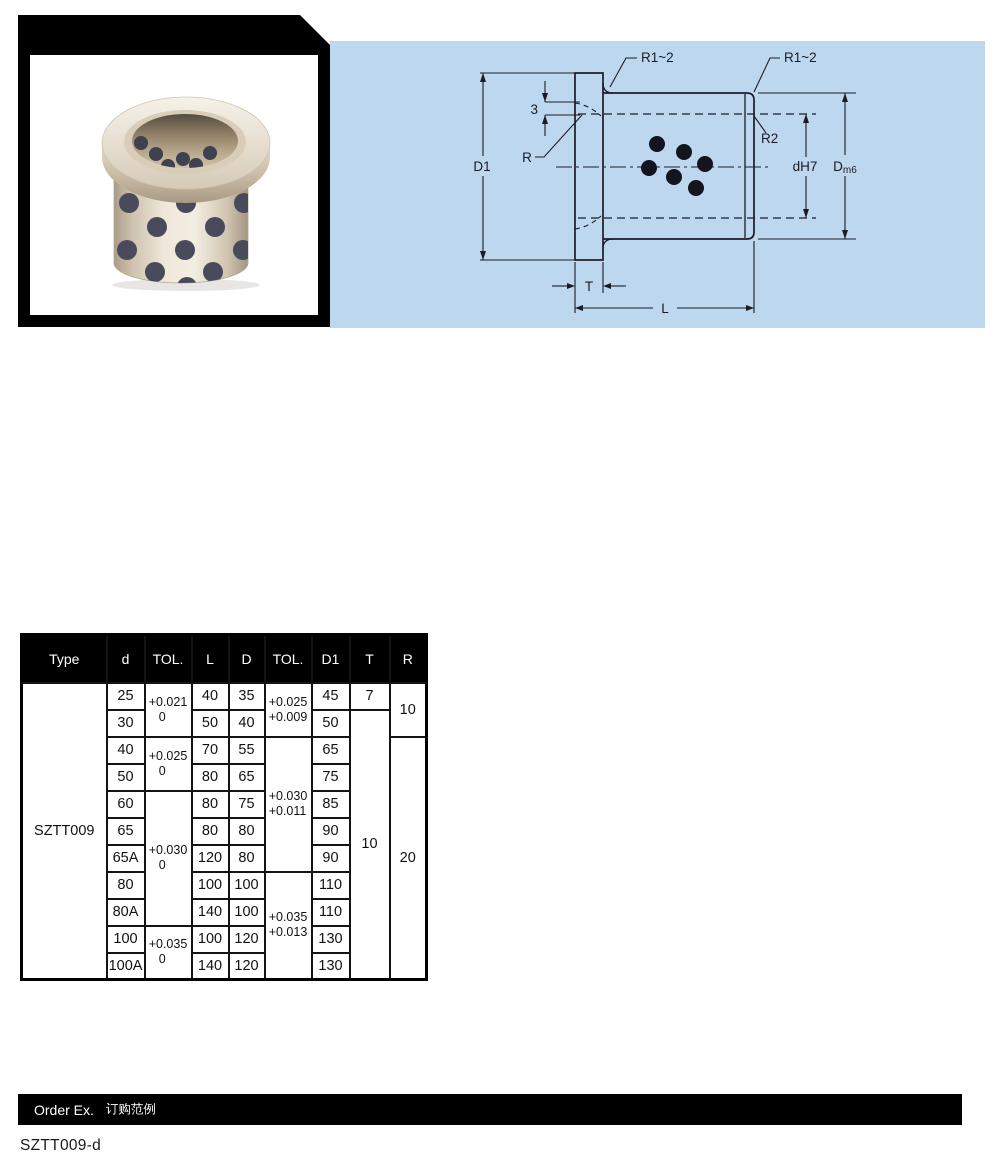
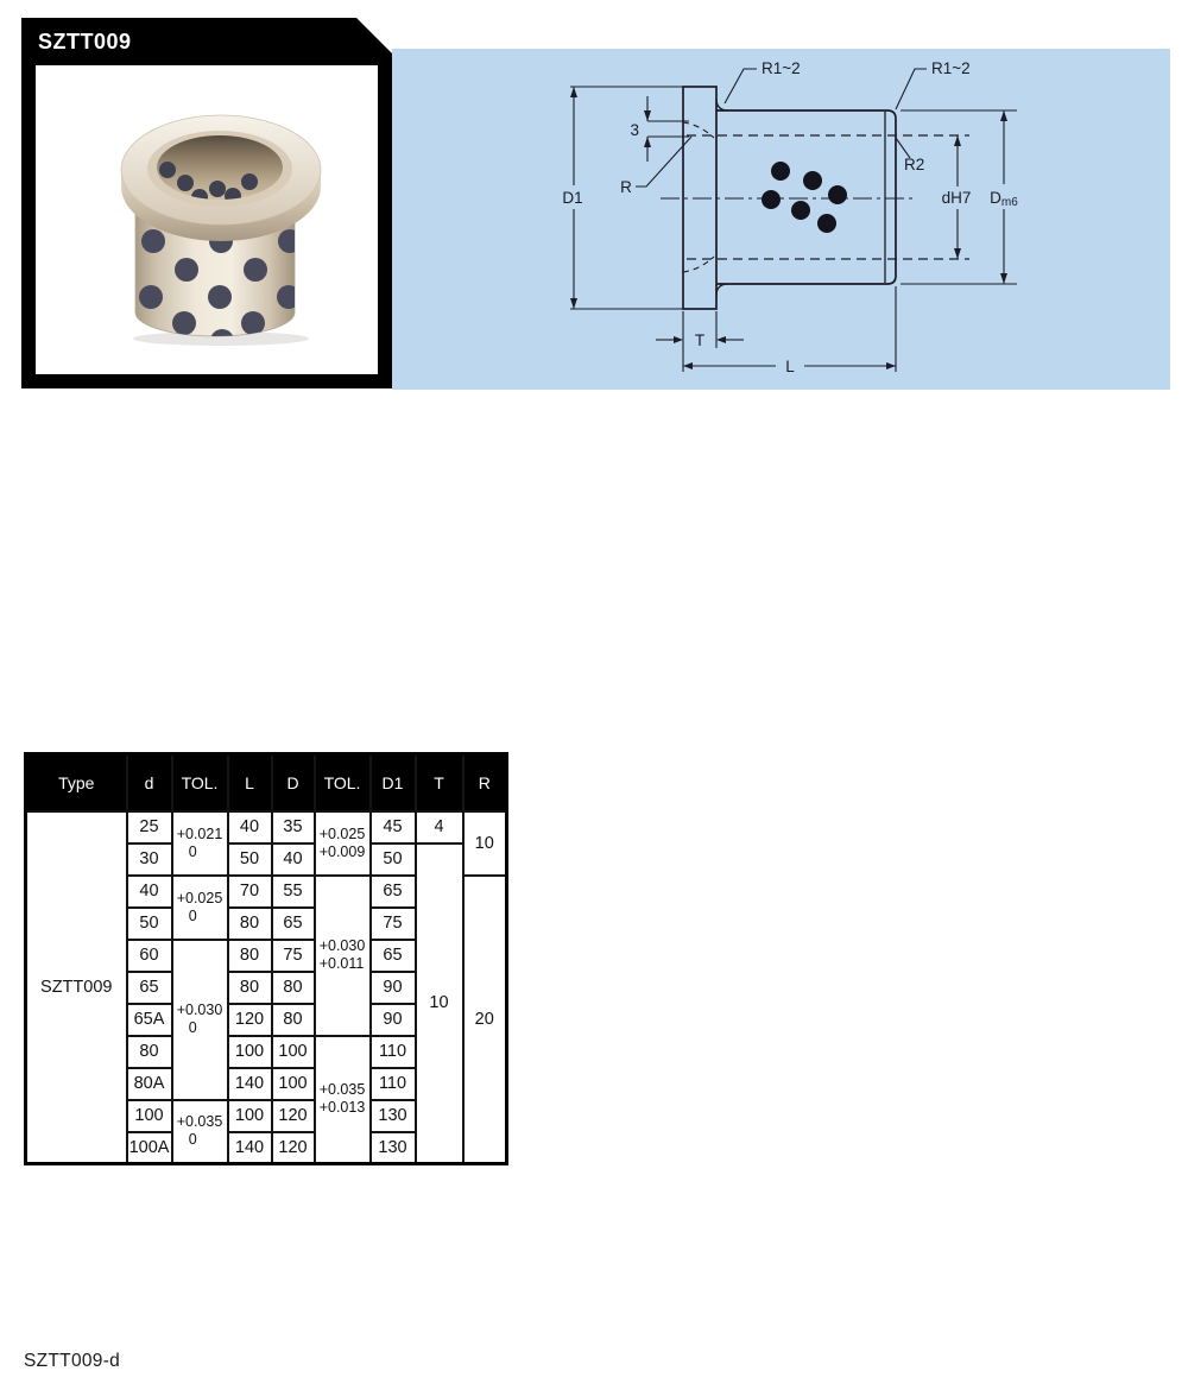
  R1~2
  R1~2
  3
  R
  D1
  R2
  dH7
  Dm6
  T
  L
+ SZTT009
  Type	d	TOL.	L	D	TOL.	D1	T	R
- SZTT009	25	+0.0210	40	35	+0.025+0.009	45	7	10
+ SZTT009	25	+0.0210	40	35	+0.025+0.009	45	4	10
  30	50	40	50	10
  40	+0.0250	70	55	+0.030+0.011	65	20
  50	80	65	75
- 60	+0.0300	80	75	85
+ 60	+0.0300	80	75	65
  65	80	80	90
  65A	120	80	90
  80	100	100	+0.035+0.013	110
  80A	140	100	110
  100	+0.0350	100	120	130
  100A	140	120	130
- Order Ex.
- 订购范例
  SZTT009-d
